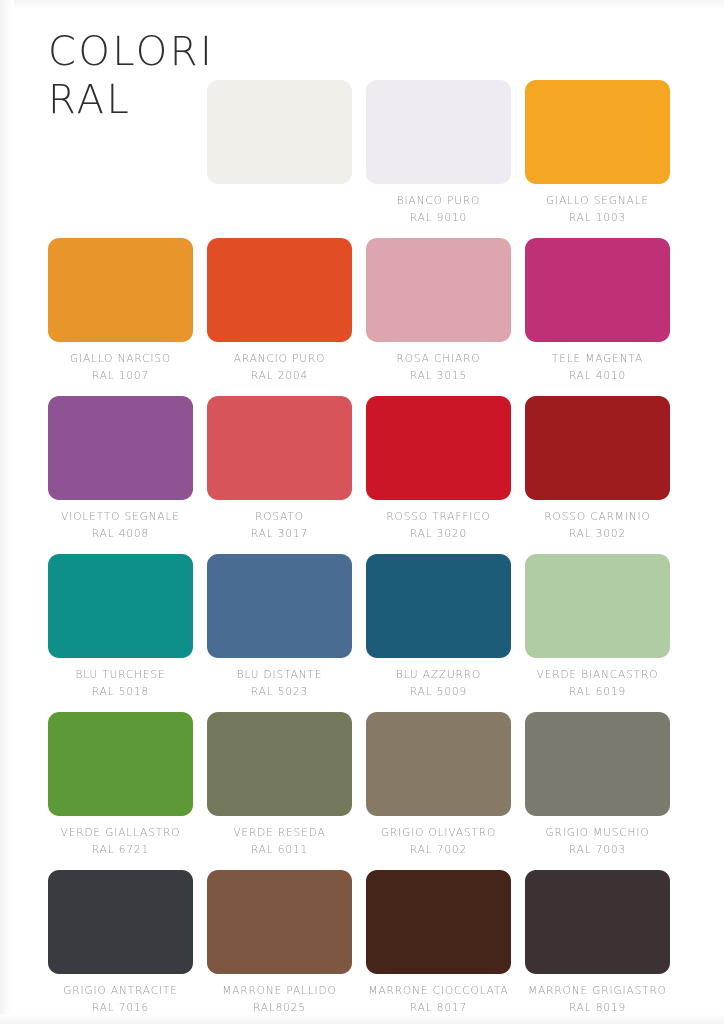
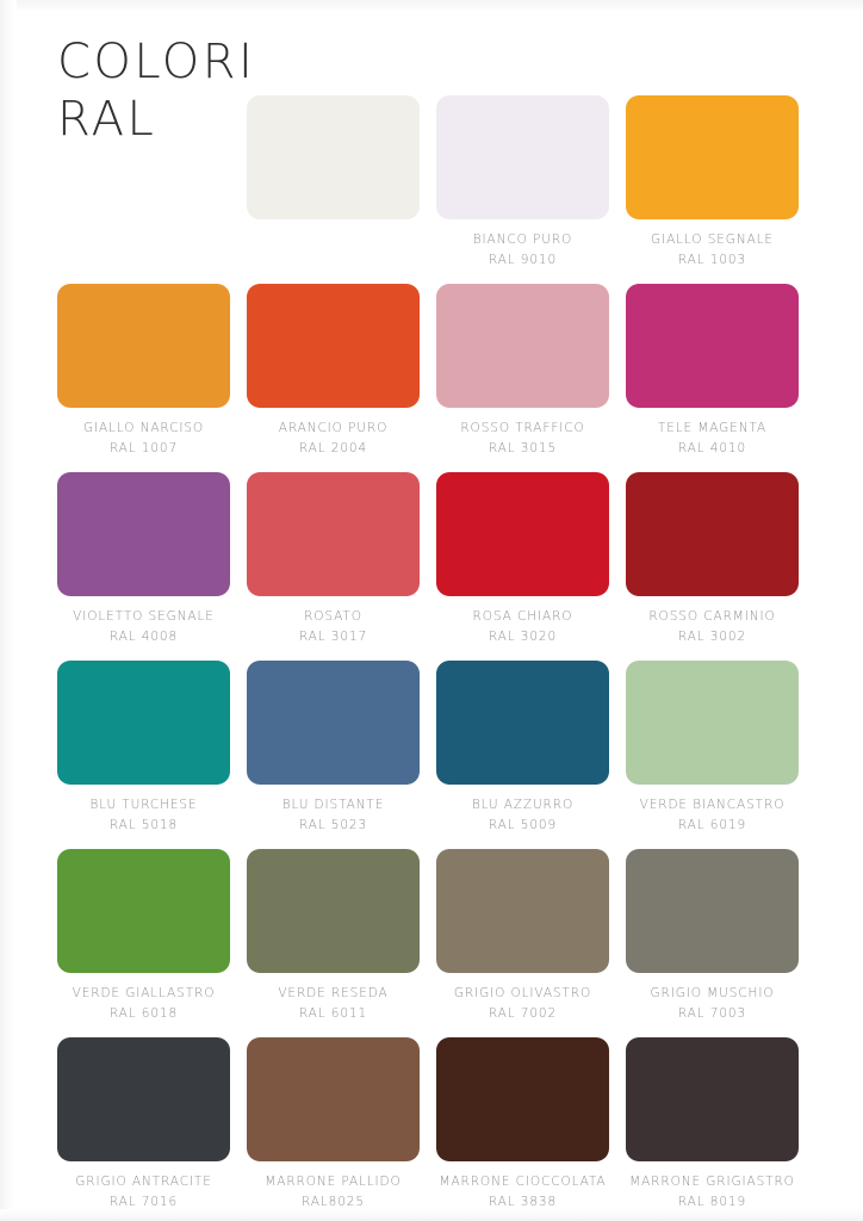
  COLORI
  RAL
  BIANCO PURO
  RAL 9010
  GIALLO SEGNALE
  RAL 1003
  GIALLO NARCISO
  RAL 1007
  ARANCIO PURO
  RAL 2004
- ROSA CHIARO
+ ROSSO TRAFFICO
  RAL 3015
  TELE MAGENTA
  RAL 4010
  VIOLETTO SEGNALE
  RAL 4008
  ROSATO
  RAL 3017
- ROSSO TRAFFICO
+ ROSA CHIARO
  RAL 3020
  ROSSO CARMINIO
  RAL 3002
  BLU TURCHESE
  RAL 5018
  BLU DISTANTE
  RAL 5023
  BLU AZZURRO
  RAL 5009
  VERDE BIANCASTRO
  RAL 6019
  VERDE GIALLASTRO
- RAL 6721
+ RAL 6018
  VERDE RESEDA
  RAL 6011
  GRIGIO OLIVASTRO
  RAL 7002
  GRIGIO MUSCHIO
  RAL 7003
  GRIGIO ANTRACITE
  RAL 7016
  MARRONE PALLIDO
  RAL8025
  MARRONE CIOCCOLATA
- RAL 8017
+ RAL 3838
  MARRONE GRIGIASTRO
  RAL 8019
